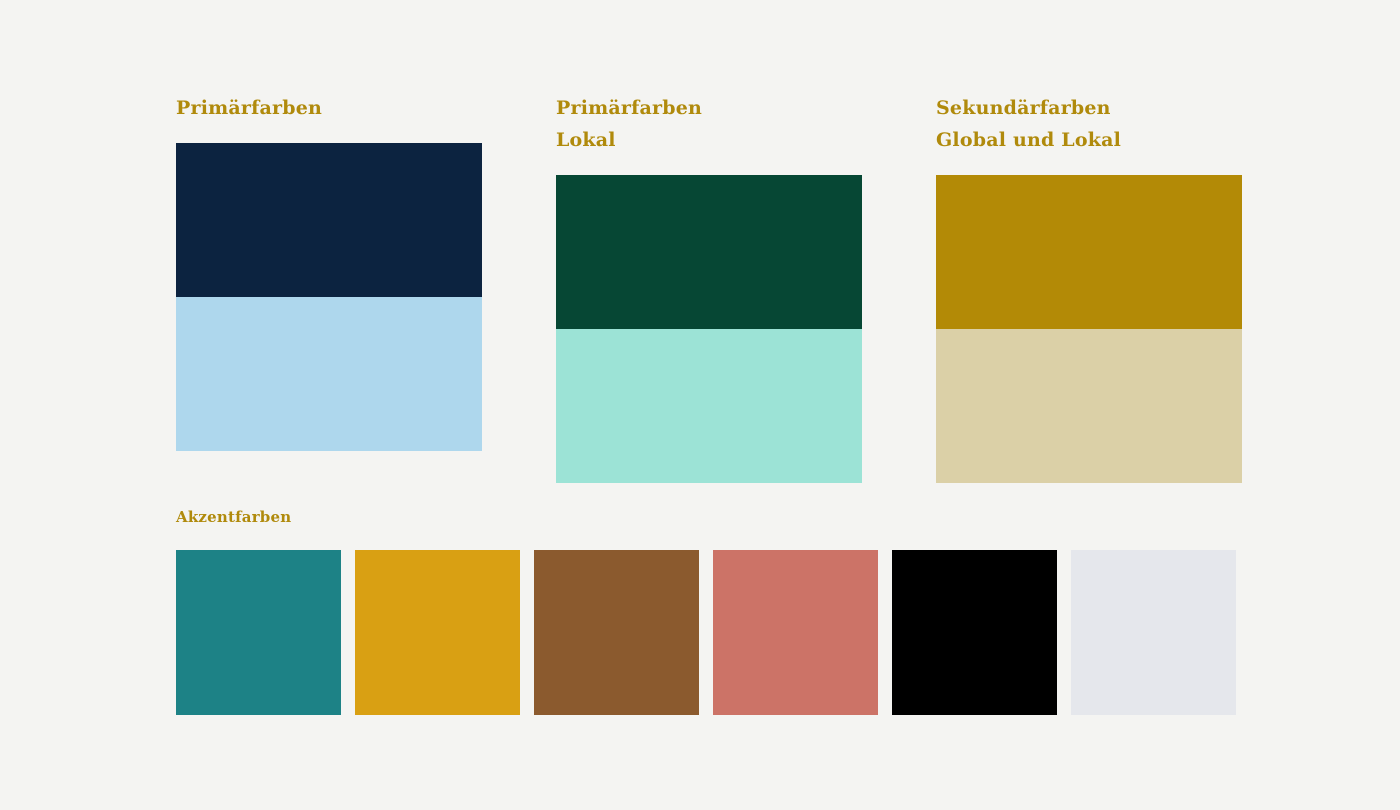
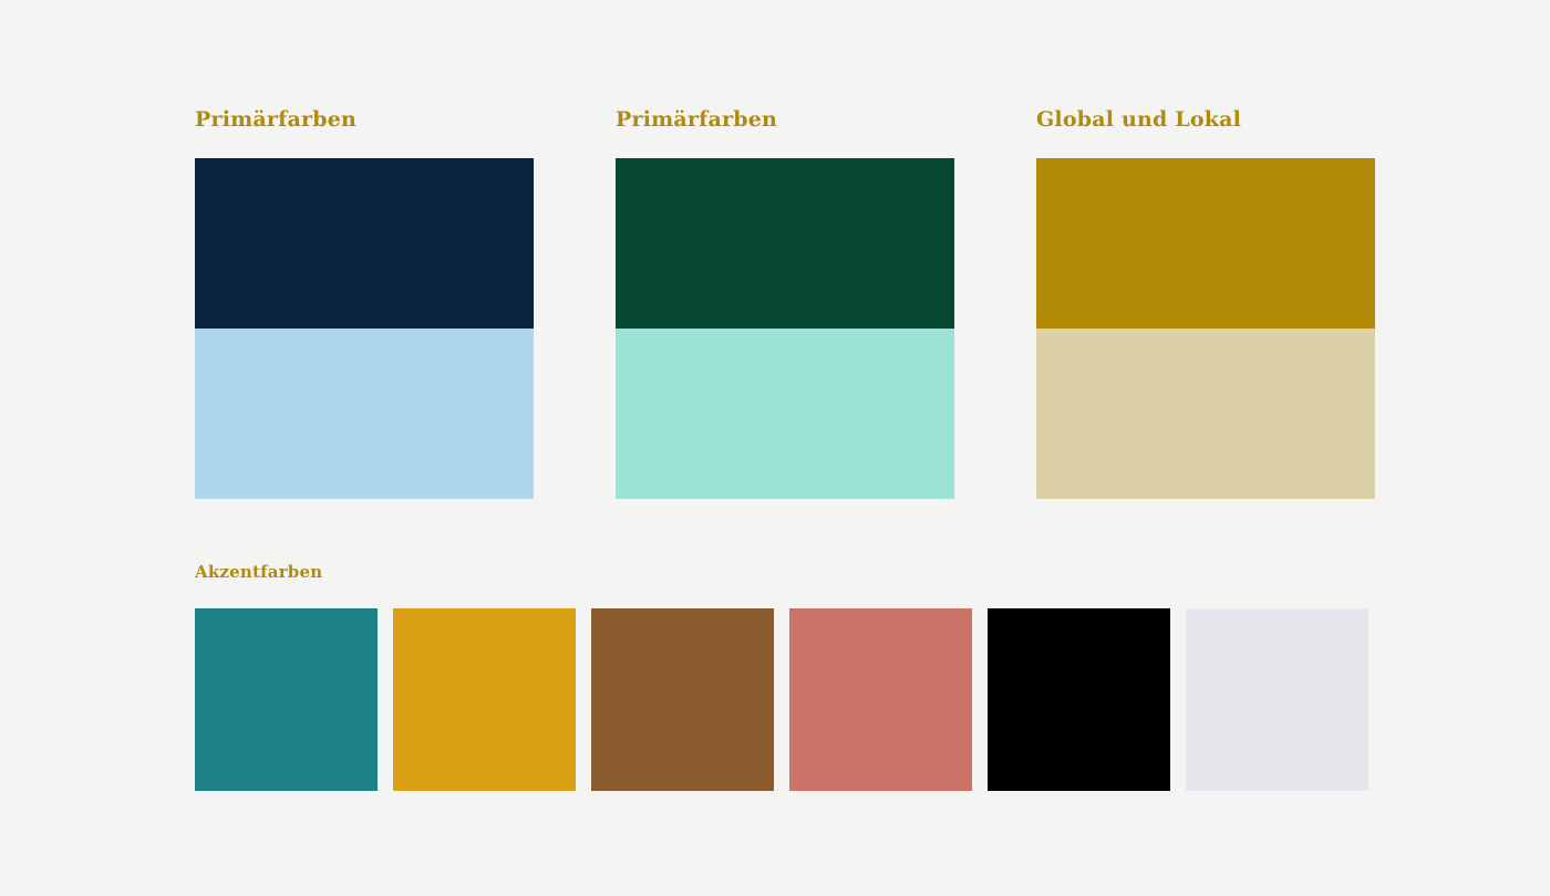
  Primärfarben
  Primärfarben
- Lokal
- Sekundärfarben
  Global und Lokal
  Akzentfarben
